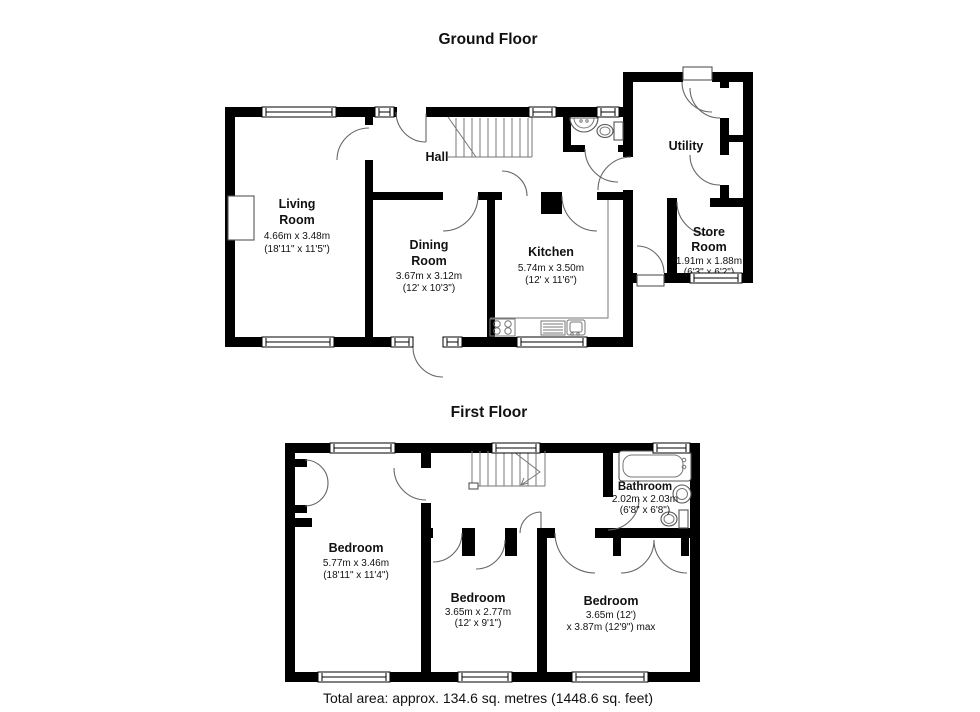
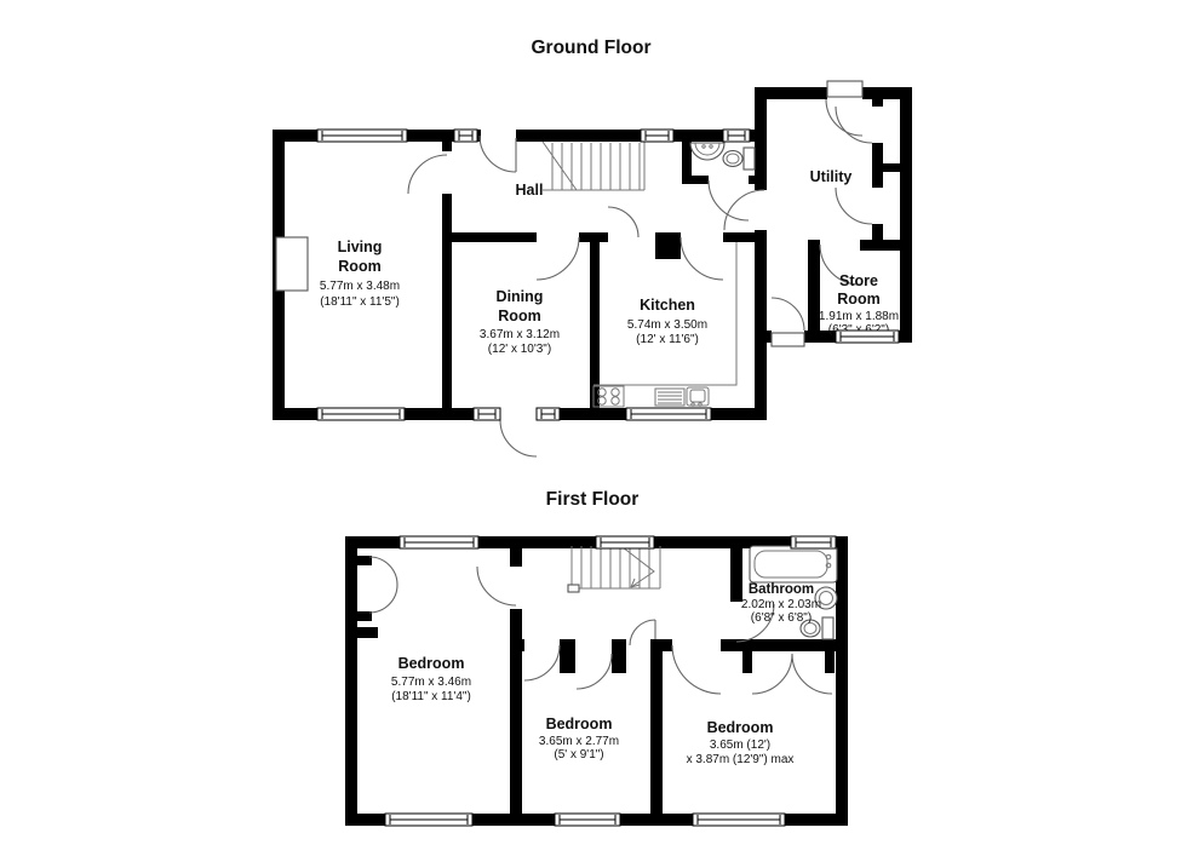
  Hall
  Utility
  Living
  Room
- 4.66m x 3.48m
+ 5.77m x 3.48m
  (18'11" x 11'5")
  Dining
  Room
  3.67m x 3.12m
  (12' x 10'3")
  Kitchen
  5.74m x 3.50m
  (12' x 11'6")
  Store
  Room
  1.91m x 1.88m
  Bedroom
  5.77m x 3.46m
  (18'11" x 11'4")
  Bedroom
  3.65m x 2.77m
- (12' x 9'1")
+ (5' x 9'1")
  Bedroom
  3.65m (12')
  x 3.87m (12'9") max
  Bathroom
  2.02m x 2.03m
  (6'8" x 6'8")
  Ground Floor
  First Floor
- Total area: approx. 134.6 sq. metres (1448.6 sq. feet)
